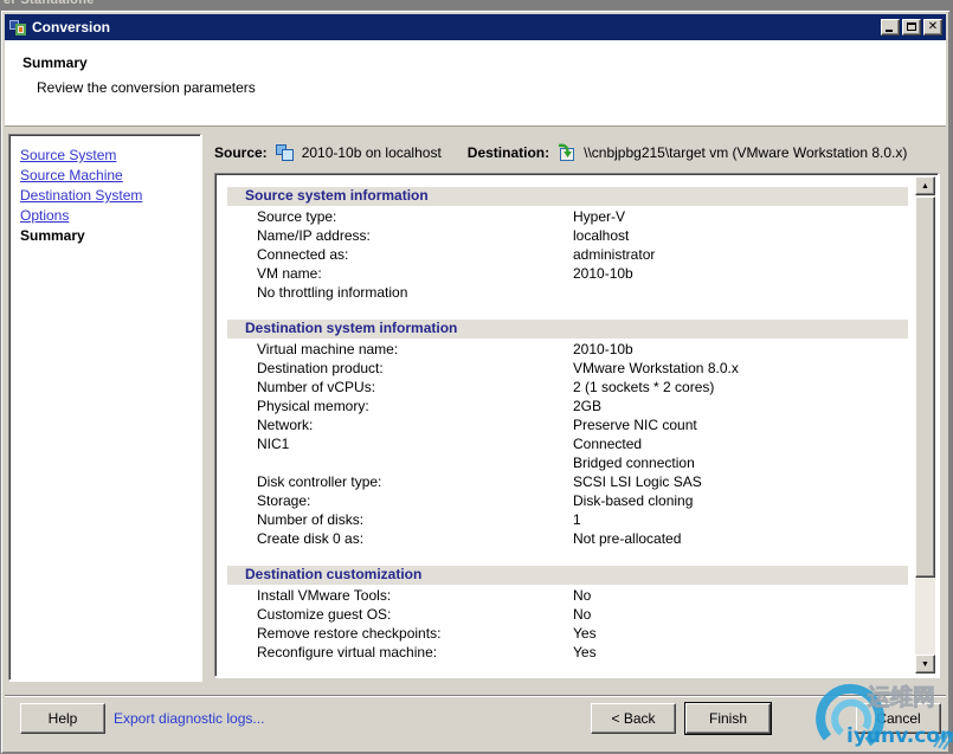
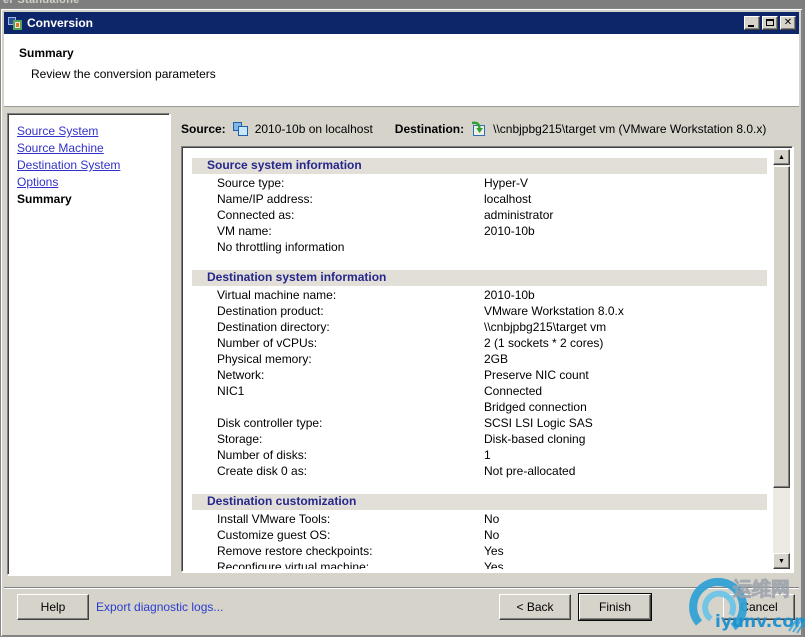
  er Standalone
  Conversion
  ✕
  Summary
  Review the conversion parameters
  Source System
  Source Machine
  Destination System
  Options
  Summary
  Source:
  2010-10b on localhost
  Destination:
  \\cnbjpbg215\target vm (VMware Workstation 8.0.x)
  Source system information
  Source type:
  Hyper-V
  Name/IP address:
  localhost
  Connected as:
  administrator
  VM name:
  2010-10b
  No throttling information
  Destination system information
  Virtual machine name:
  2010-10b
  Destination product:
  VMware Workstation 8.0.x
+ Destination directory:
+ \\cnbjpbg215\target vm
  Number of vCPUs:
  2 (1 sockets * 2 cores)
  Physical memory:
  2GB
  Network:
  Preserve NIC count
  NIC1
  Connected
  Bridged connection
  Disk controller type:
  SCSI LSI Logic SAS
  Storage:
  Disk-based cloning
  Number of disks:
  1
  Create disk 0 as:
  Not pre-allocated
  Destination customization
  Install VMware Tools:
  No
  Customize guest OS:
  No
  Remove restore checkpoints:
  Yes
  Reconfigure virtual machine:
  Yes
  Help
  Export diagnostic logs...
  < Back
  Finish
  ancel
  运维网
  iyunv.com
